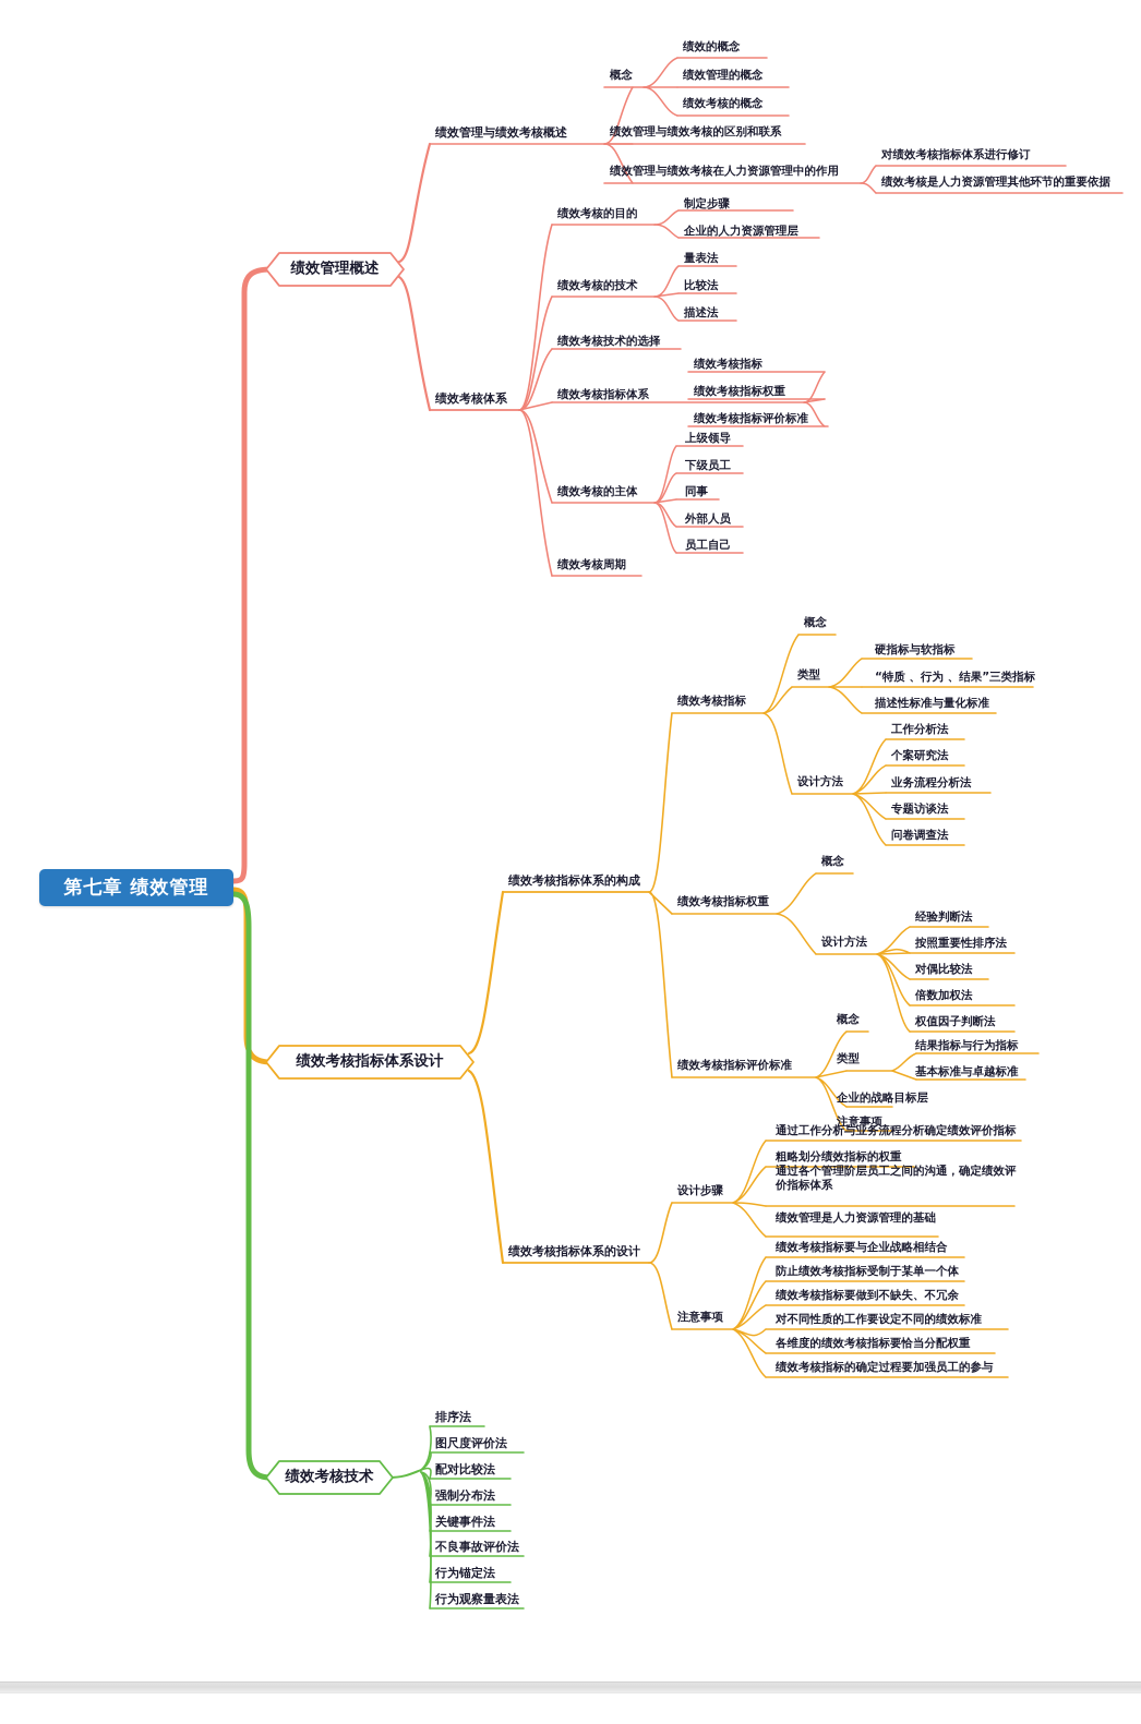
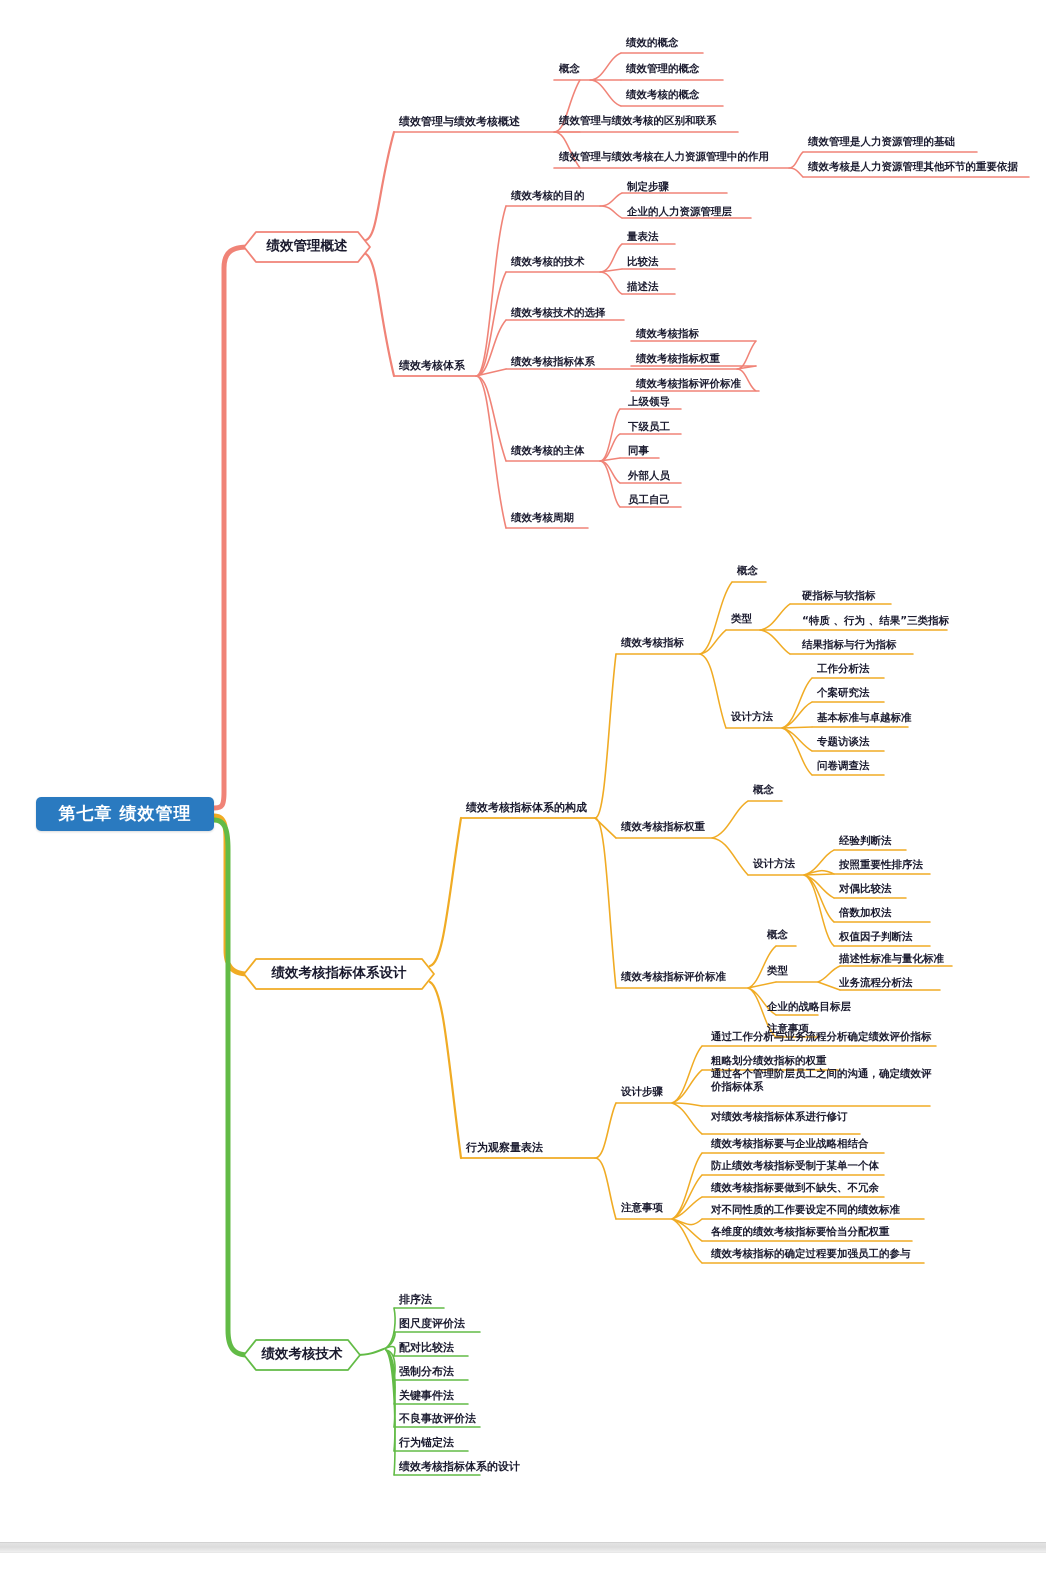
  第七章 绩效管理
  绩效管理概述
  绩效考核指标体系设计
  绩效考核技术
  绩效管理与绩效考核概述
  概念
  绩效的概念
  绩效管理的概念
  绩效考核的概念
  绩效管理与绩效考核的区别和联系
  绩效管理与绩效考核在人力资源管理中的作用
- 对绩效考核指标体系进行修订
+ 绩效管理是人力资源管理的基础
  绩效考核是人力资源管理其他环节的重要依据
  绩效考核体系
  绩效考核的目的
  制定步骤
  企业的人力资源管理层
  绩效考核的技术
  量表法
  比较法
  描述法
  绩效考核技术的选择
  绩效考核指标体系
  绩效考核指标
  绩效考核指标权重
  绩效考核指标评价标准
  绩效考核的主体
  上级领导
  下级员工
  同事
  外部人员
  员工自己
  绩效考核周期
  绩效考核指标体系的构成
  绩效考核指标
  概念
  类型
  硬指标与软指标
  “特质 、行为 、结果”三类指标
- 描述性标准与量化标准
+ 结果指标与行为指标
  设计方法
  工作分析法
  个案研究法
- 业务流程分析法
+ 基本标准与卓越标准
  专题访谈法
  问卷调查法
  绩效考核指标权重
  概念
  设计方法
  经验判断法
  按照重要性排序法
  对偶比较法
  倍数加权法
  权值因子判断法
  绩效考核指标评价标准
  概念
  类型
- 结果指标与行为指标
+ 描述性标准与量化标准
- 基本标准与卓越标准
+ 业务流程分析法
  企业的战略目标层
  注意事项
- 绩效考核指标体系的设计
+ 行为观察量表法
  设计步骤
  通过工作分析与业务流程分析确定绩效评价指标
  粗略划分绩效指标的权重
  通过各个管理阶层员工之间的沟通，确定绩效评 价指标体系
- 绩效管理是人力资源管理的基础
+ 对绩效考核指标体系进行修订
  注意事项
  绩效考核指标要与企业战略相结合
  防止绩效考核指标受制于某单一个体
  绩效考核指标要做到不缺失、不冗余
  对不同性质的工作要设定不同的绩效标准
  各维度的绩效考核指标要恰当分配权重
  绩效考核指标的确定过程要加强员工的参与
  排序法
  图尺度评价法
  配对比较法
  强制分布法
  关键事件法
  不良事故评价法
  行为锚定法
- 行为观察量表法
+ 绩效考核指标体系的设计
